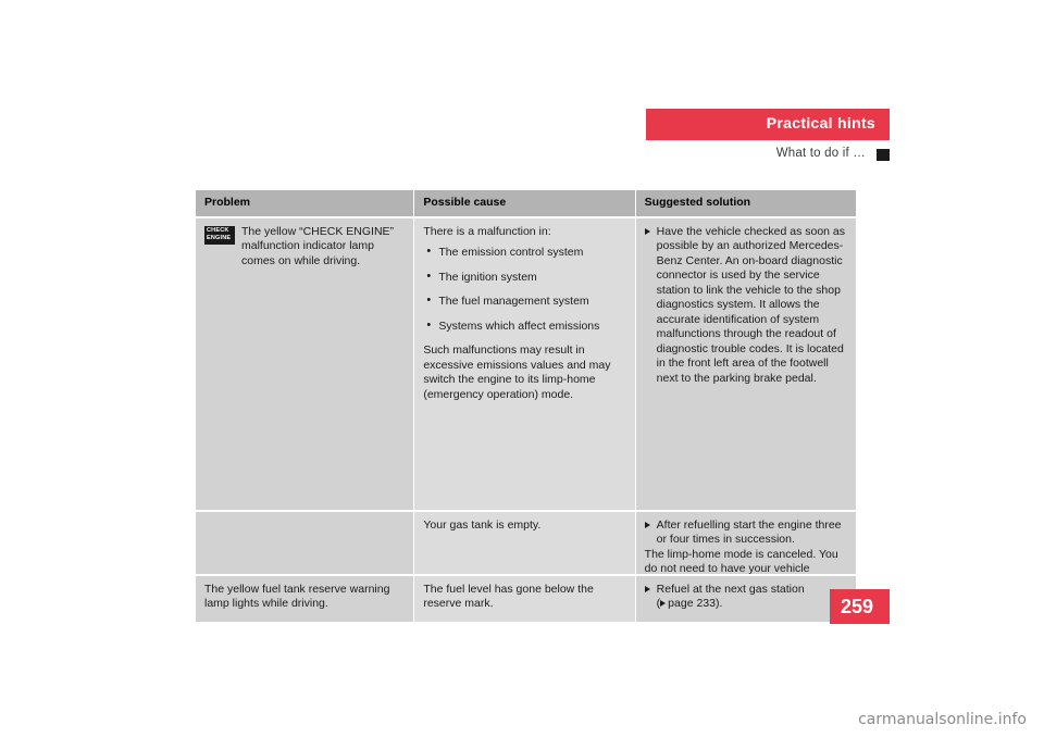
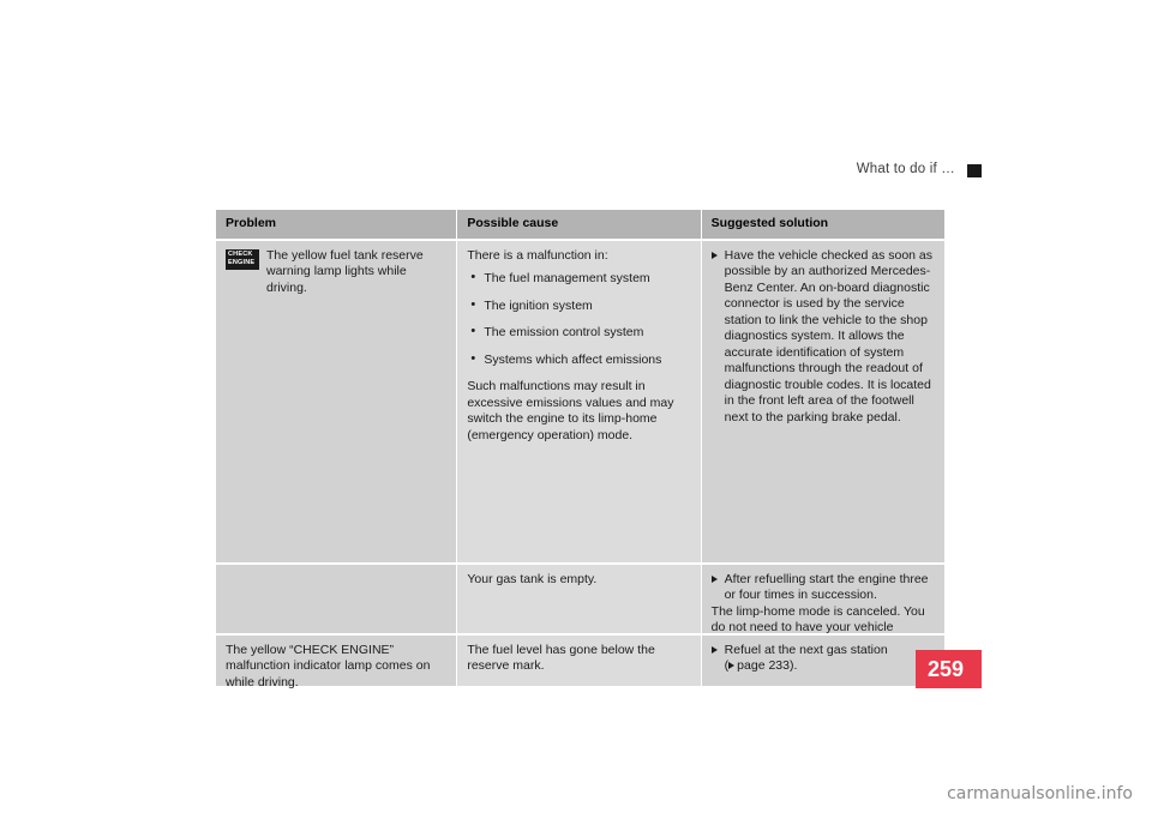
- Practical hints
  What to do if …
  Problem
  Possible cause
  Suggested solution
- The yellow “CHECK ENGINE” malfunction indicator lamp comes on while driving.
+ The yellow fuel tank reserve warning lamp lights while driving.
  There is a malfunction in:
- The emission control system
+ The fuel management system
  The ignition system
- The fuel management system
+ The emission control system
  Systems which affect emissions
  Such malfunctions may result in excessive emissions values and may switch the engine to its limp-home (emergency operation) mode.
  Have the vehicle checked as soon as possible by an authorized Mercedes-Benz Center. An on-board diagnostic connector is used by the service station to link the vehicle to the shop diagnostics system. It allows the accurate identification of system malfunctions through the readout of diagnostic trouble codes. It is located in the front left area of the footwell next to the parking brake pedal.
  Your gas tank is empty.
  After refuelling start the engine three or four times in succession.
  The limp-home mode is canceled. You do not need to have your vehicle
- The yellow fuel tank reserve warning lamp lights while driving.
+ The yellow “CHECK ENGINE” malfunction indicator lamp comes on while driving.
  The fuel level has gone below the reserve mark.
  Refuel at the next gas station
  ( page 233).
  259
  carmanualsonline.info
